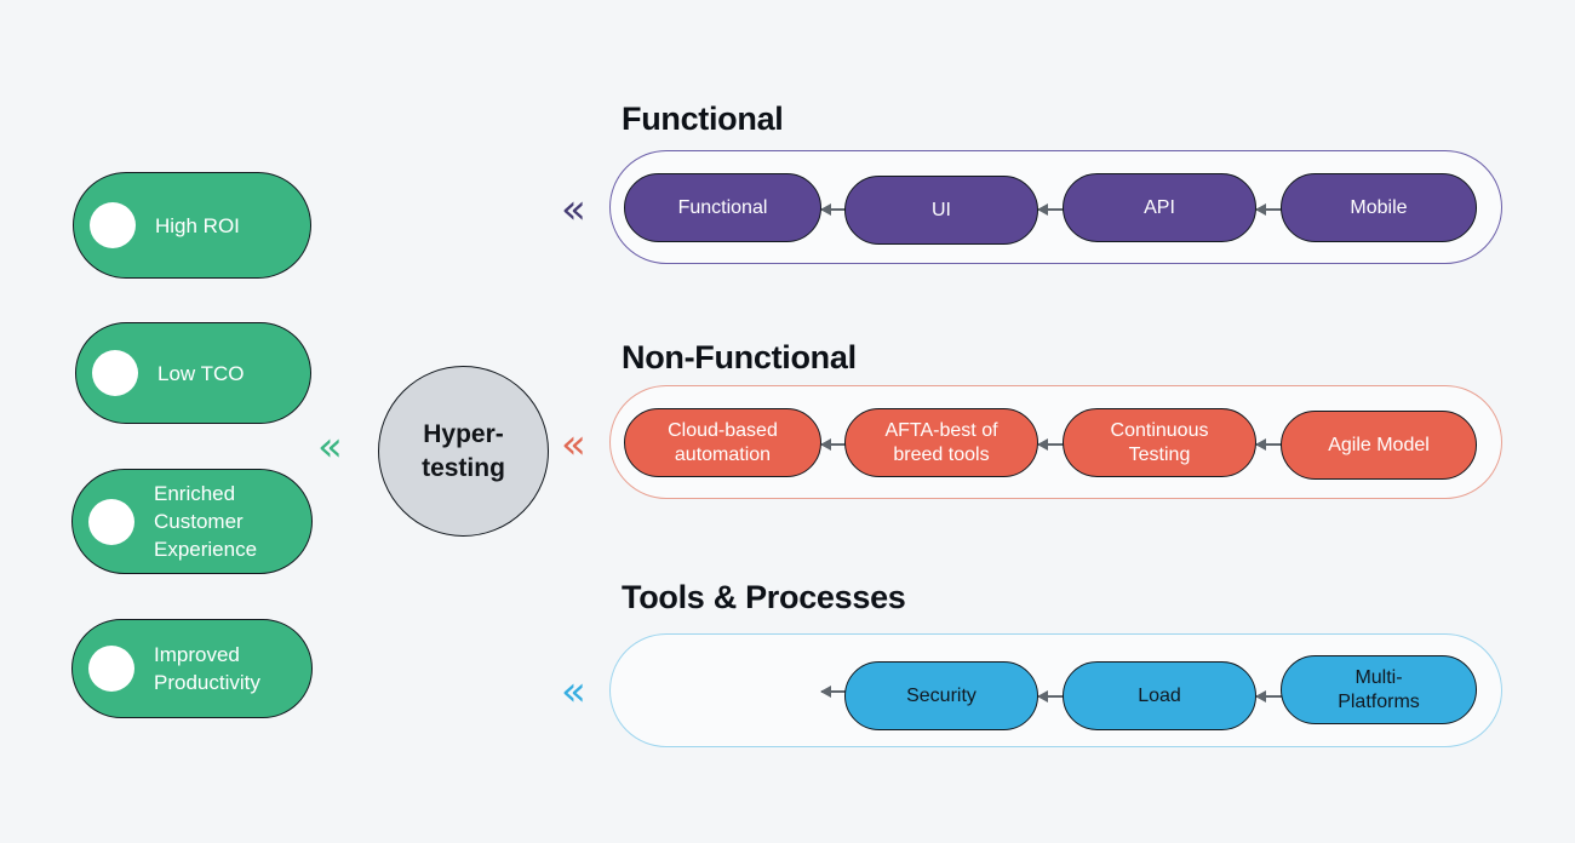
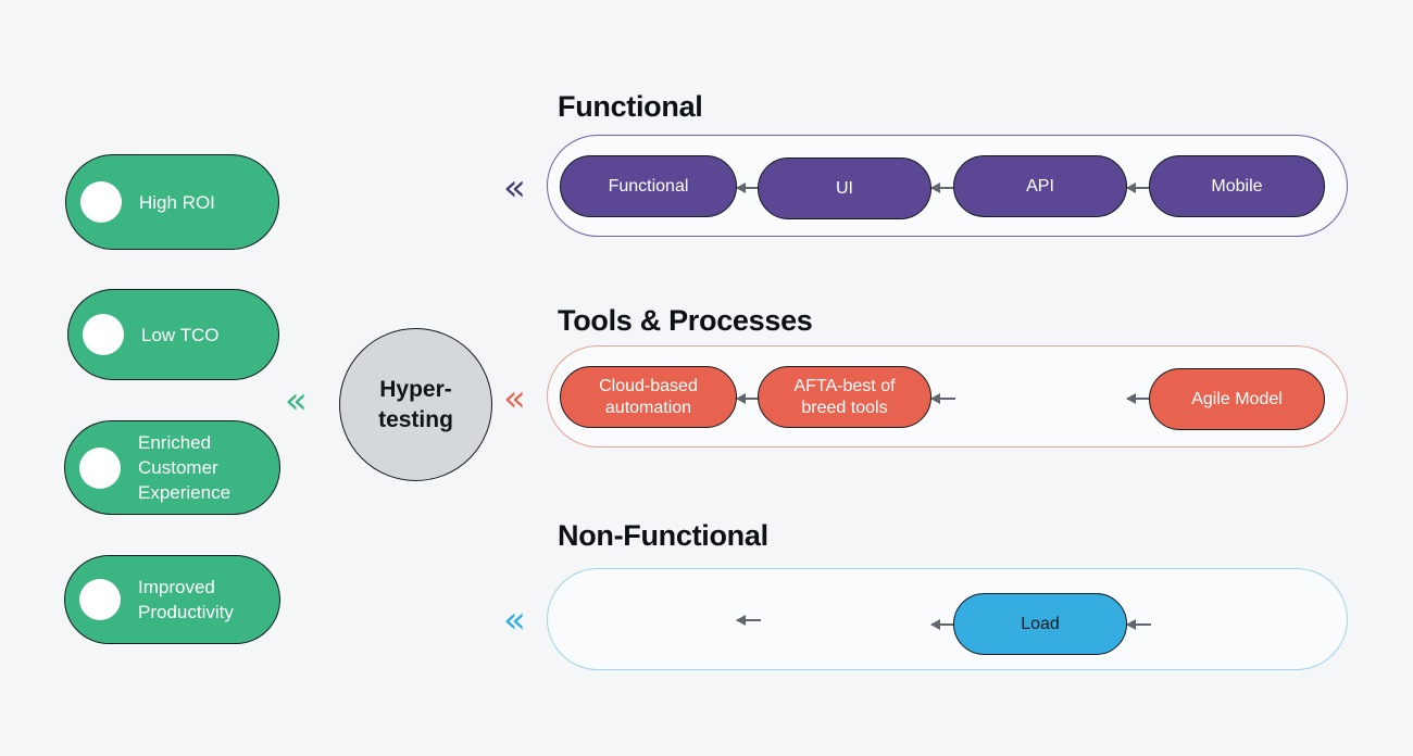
  High ROI
  Low TCO
  Enriched
  Customer
  Experience
  Improved
  Productivity
  Hyper-
  testing
  «
  «
  «
  «
  Functional
  Functional
  UI
  API
  Mobile
- Non-Functional
+ Tools & Processes
  Cloud-based
  automation
  AFTA-best of
  breed tools
- Continuous
- Testing
  Agile Model
- Tools & Processes
+ Non-Functional
- Security
  Load
- Multi-
- Platforms
